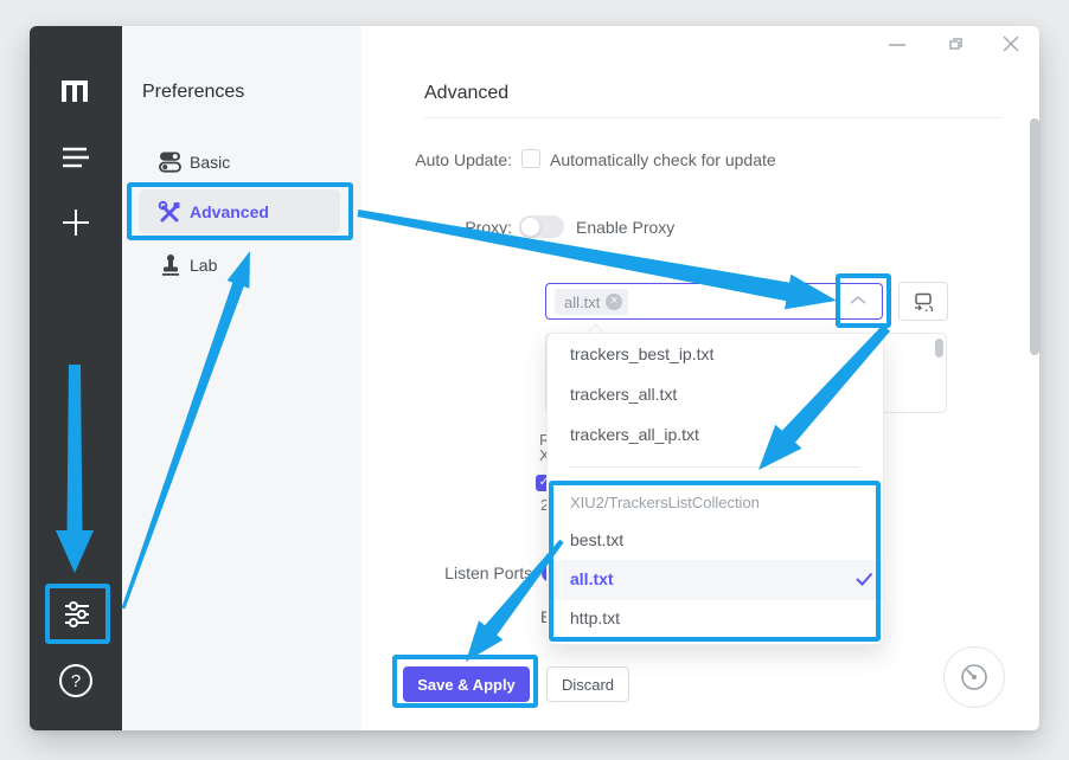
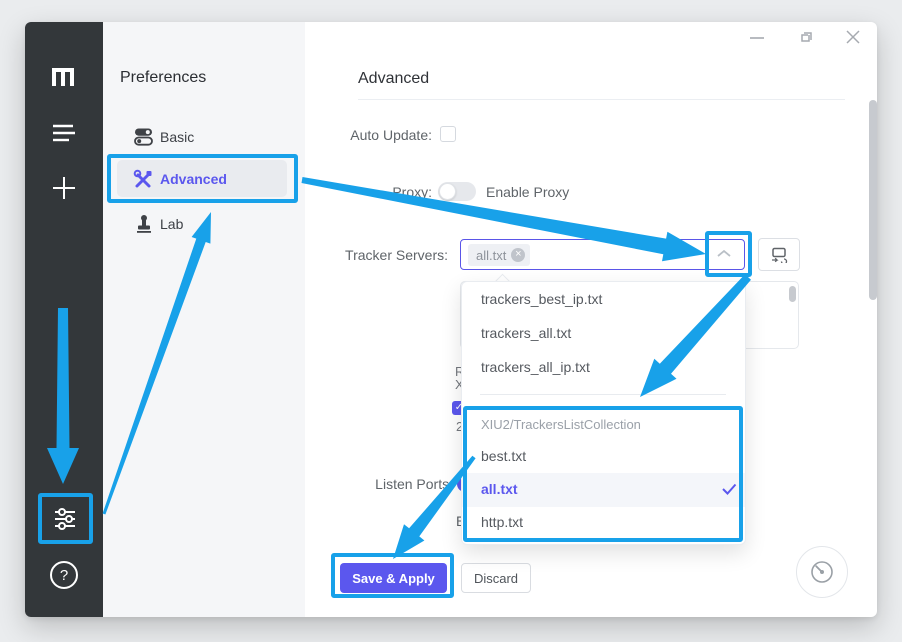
  ?
  Preferences
  Basic
  Advanced
  Lab
  Advanced
  Auto Update:
- Automatically check for update
  Proxy:
  Enable Proxy
+ Tracker Servers:
  all.txt
  ×
  R
  X
  ✓
  2
  Listen Ports
  trackers_best_ip.txt
  trackers_all.txt
  trackers_all_ip.txt
  XIU2/TrackersListCollection
  best.txt
  all.txt
  http.txt
  Save & Apply
  Discard
